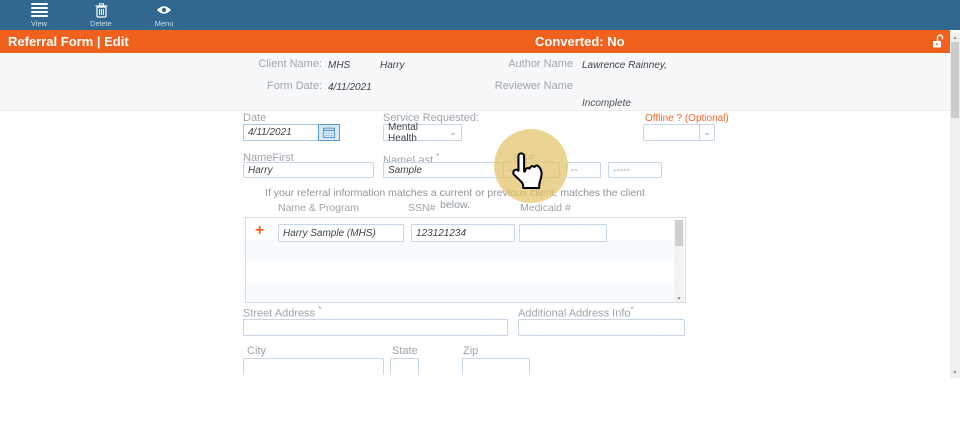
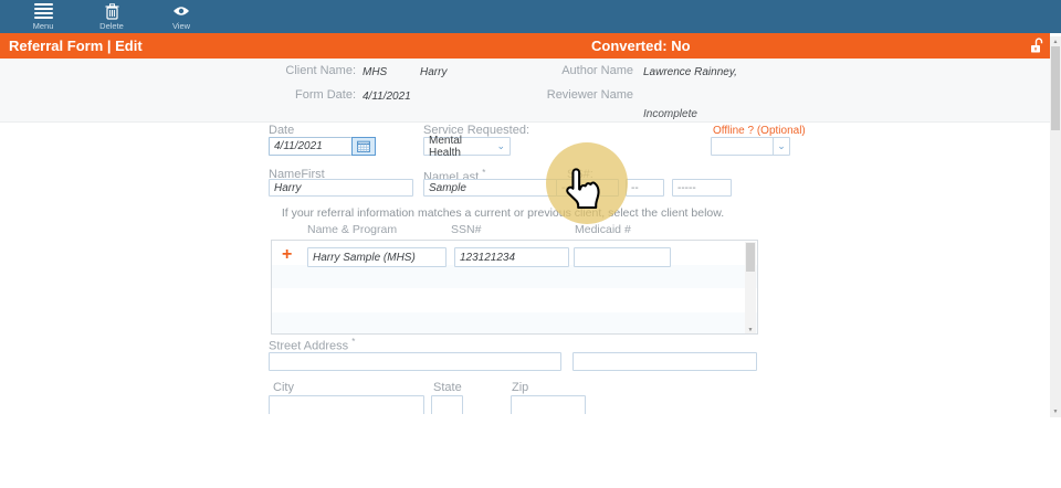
- View
+ Menu
  Delete
- Menu
+ View
  Referral Form | Edit
  Converted: No
  Client Name:
  MHS
  Harry
  Form Date:
  4/11/2021
  Author Name
  Lawrence Rainney,
  Reviewer Name
  Incomplete
  Date
  4/11/2021
  Service Requested:
  Mental Health
  ⌄
  Offline ? (Optional)
  ⌄
  NameFirst
  Harry
  NameLast *
  Sample
  S#:
  --
  -----
- If your referral information matches a current or previous client, matches the client below.
+ If your referral information matches a current or previous client, select the client below.
  Name & Program
  SSN#
  Medicaid #
  Harry Sample (MHS)
  123121234
  Street Address *
- Additional Address Info*
  City
  State
  Zip
